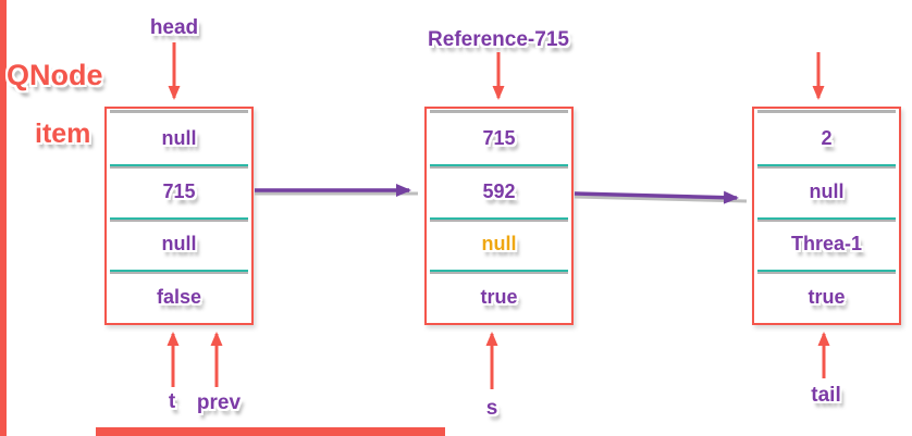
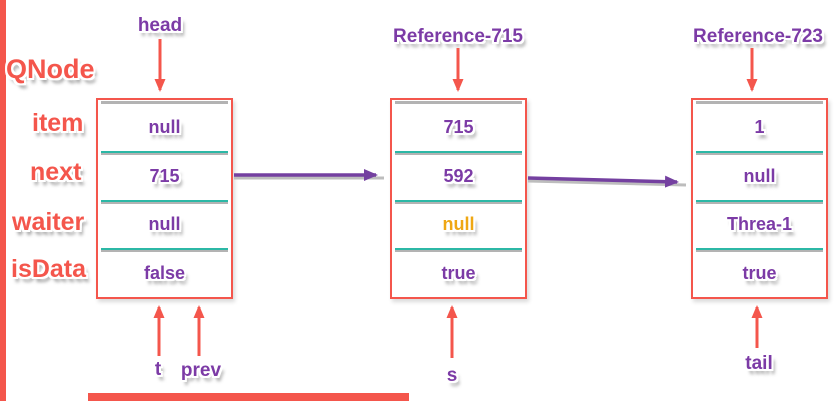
  QNode
  item
+ next
+ waiter
+ isData
  head
  Reference-715
+ Reference-723
  null
  715
  null
  false
  715
  592
  null
  true
- 2
+ 1
  null
  Threa-1
  true
  t
  prev
  s
  tail
